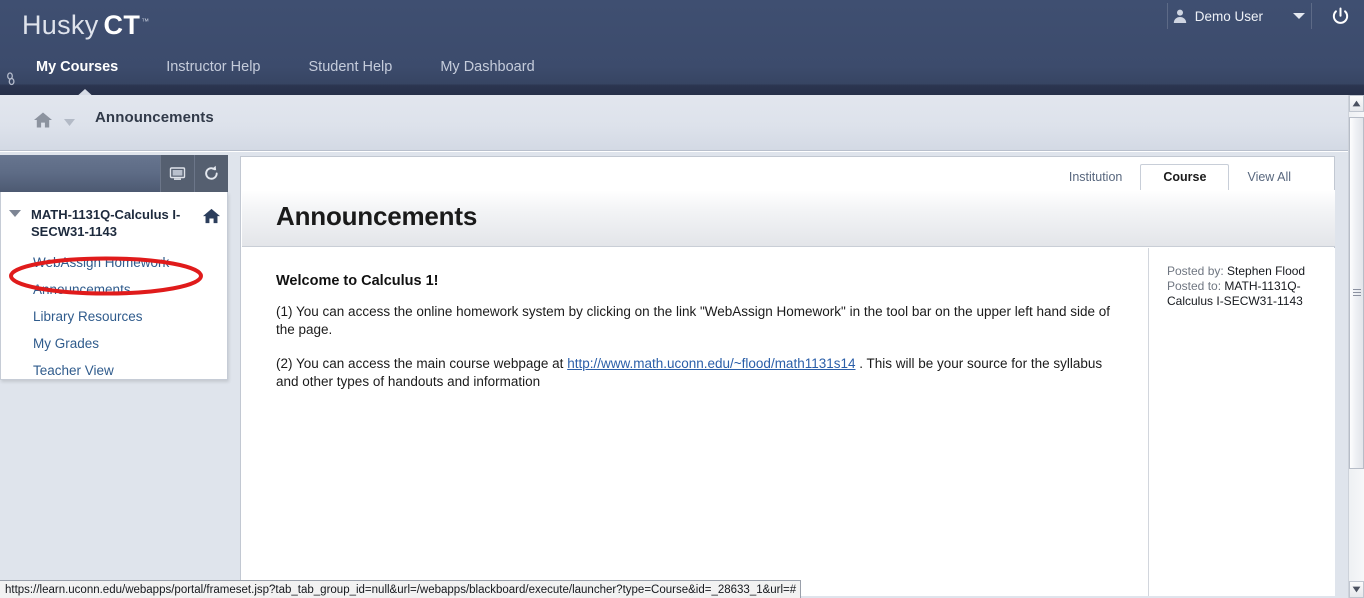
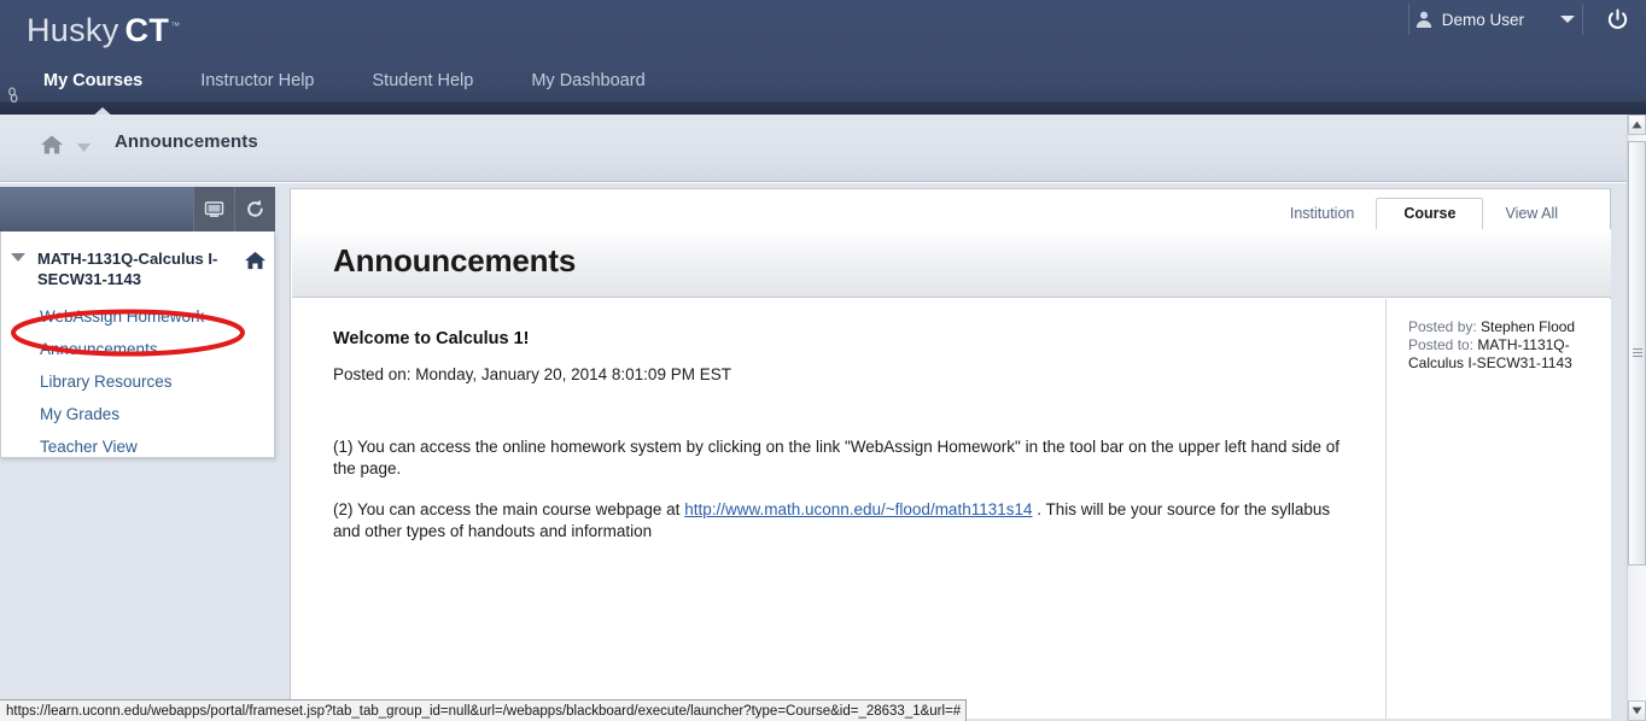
  Husky CT™
  My Courses
  Instructor Help
  Student Help
  My Dashboard
  Demo User
  Announcements
  MATH-1131Q-Calculus I-SECW31-1143
  Library Resources
  My Grades
  Teacher View
  Institution
  Course
  View All
  Announcements
  Welcome to Calculus 1!
+ Posted on: Monday, January 20, 2014 8:01:09 PM EST
  (1) You can access the online homework system by clicking on the link "WebAssign Homework" in the tool bar on the upper left hand side of the page.
  (2) You can access the main course webpage at http://www.math.uconn.edu/~flood/math1131s14 . This will be your source for the syllabus and other types of handouts and information
  Posted by: Stephen Flood
  Posted to: MATH-1131Q-Calculus I-SECW31-1143
  https://learn.uconn.edu/webapps/portal/frameset.jsp?tab_tab_group_id=null&url=/webapps/blackboard/execute/launcher?type=Course&id=_28633_1&url=#
